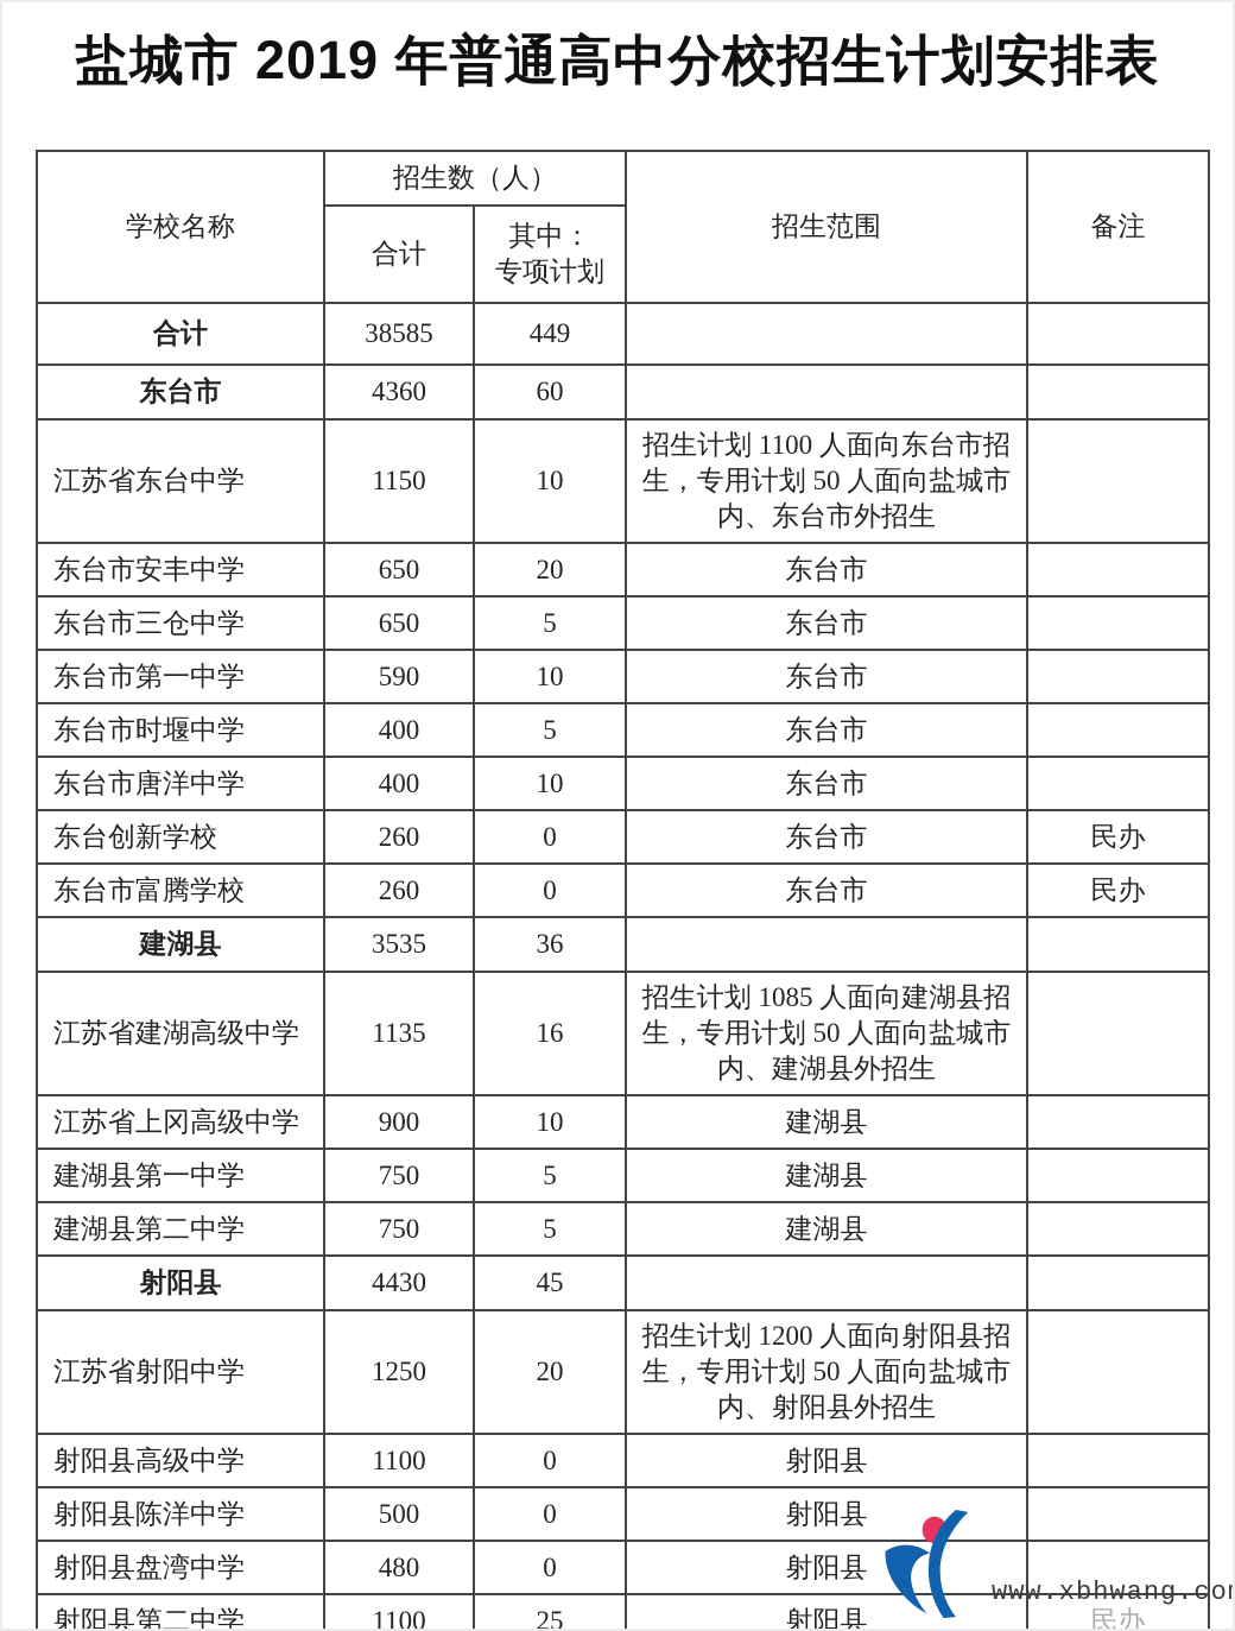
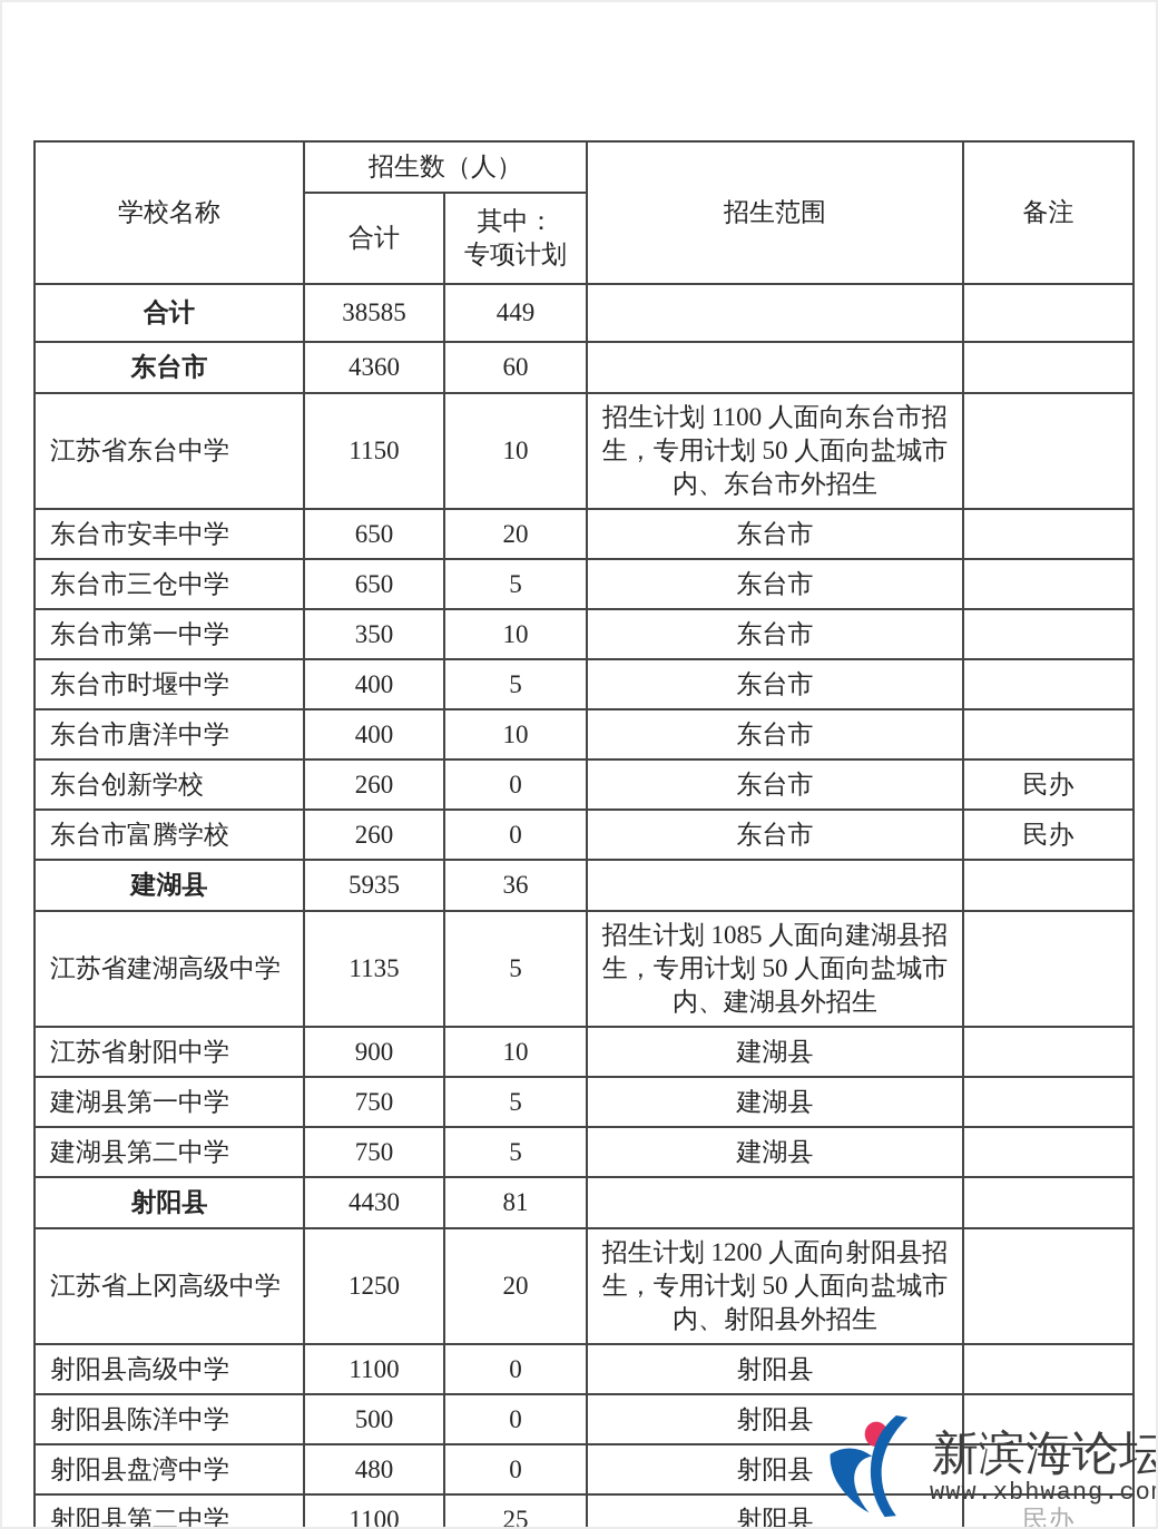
- 盐城市 2019 年普通高中分校招生计划安排表
  学校名称	招生数（人）	招生范围	备注
  合计	其中：专项计划
  合计	38585	449
  东台市	4360	60
  江苏省东台中学	1150	10	招生计划 1100 人面向东台市招生，专用计划 50 人面向盐城市内、东台市外招生
  东台市安丰中学	650	20	东台市
  东台市三仓中学	650	5	东台市
- 东台市第一中学	590	10	东台市
+ 东台市第一中学	350	10	东台市
  东台市时堰中学	400	5	东台市
  东台市唐洋中学	400	10	东台市
  东台创新学校	260	0	东台市	民办
  东台市富腾学校	260	0	东台市	民办
- 建湖县	3535	36
+ 建湖县	5935	36
- 江苏省建湖高级中学	1135	16	招生计划 1085 人面向建湖县招生，专用计划 50 人面向盐城市内、建湖县外招生
+ 江苏省建湖高级中学	1135	5	招生计划 1085 人面向建湖县招生，专用计划 50 人面向盐城市内、建湖县外招生
- 江苏省上冈高级中学	900	10	建湖县
+ 江苏省射阳中学	900	10	建湖县
  建湖县第一中学	750	5	建湖县
  建湖县第二中学	750	5	建湖县
- 射阳县	4430	45
+ 射阳县	4430	81
- 江苏省射阳中学	1250	20	招生计划 1200 人面向射阳县招生，专用计划 50 人面向盐城市内、射阳县外招生
+ 江苏省上冈高级中学	1250	20	招生计划 1200 人面向射阳县招生，专用计划 50 人面向盐城市内、射阳县外招生
  射阳县高级中学	1100	0	射阳县
  射阳县陈洋中学	500	0	射阳县
  射阳县盘湾中学	480	0	射阳县
  射阳县第二中学	1100	25	射阳县	民办
+ 新滨海论坛
  www.xbhwang.co
